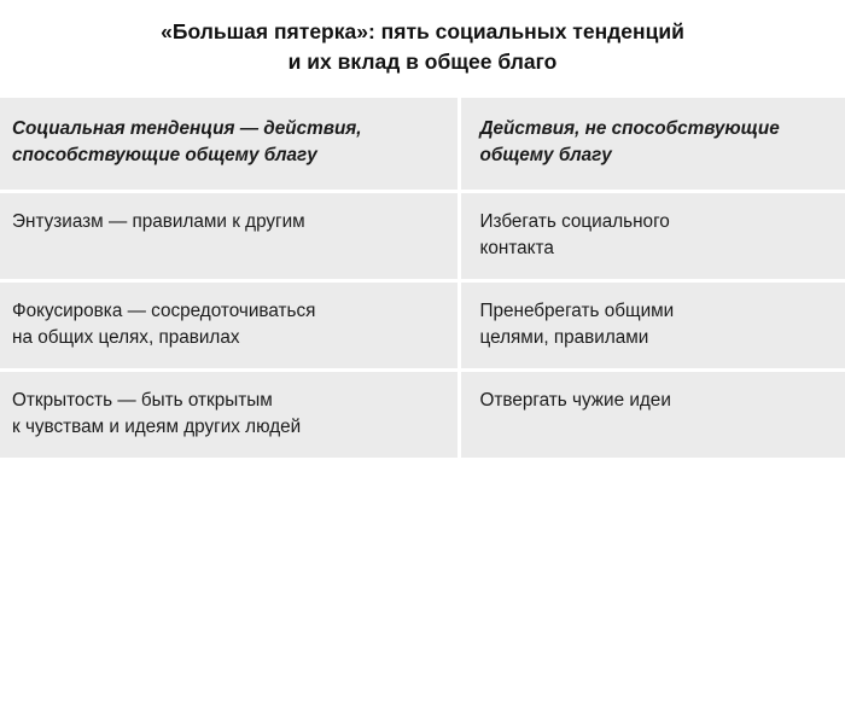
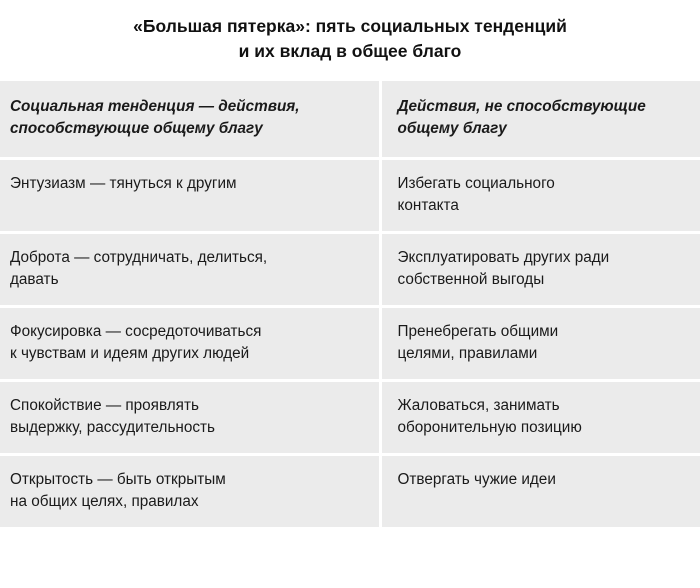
  «Большая пятерка»: пять социальных тенденций
  и их вклад в общее благо
  Социальная тенденция — действия, способствующие общему благу	Действия, не способствующие общему благу
- Энтузиазм — правилами к другим	Избегать социального контакта
+ Энтузиазм — тянуться к другим	Избегать социального контакта
+ Доброта — сотрудничать, делиться, давать	Эксплуатировать других ради собственной выгоды
- Фокусировка — сосредоточиваться на общих целях, правилах	Пренебрегать общими целями, правилами
+ Фокусировка — сосредоточиваться к чувствам и идеям других людей	Пренебрегать общими целями, правилами
+ Спокойствие — проявлять выдержку, рассудительность	Жаловаться, занимать оборонительную позицию
- Открытость — быть открытым к чувствам и идеям других людей	Отвергать чужие идеи
+ Открытость — быть открытым на общих целях, правилах	Отвергать чужие идеи
